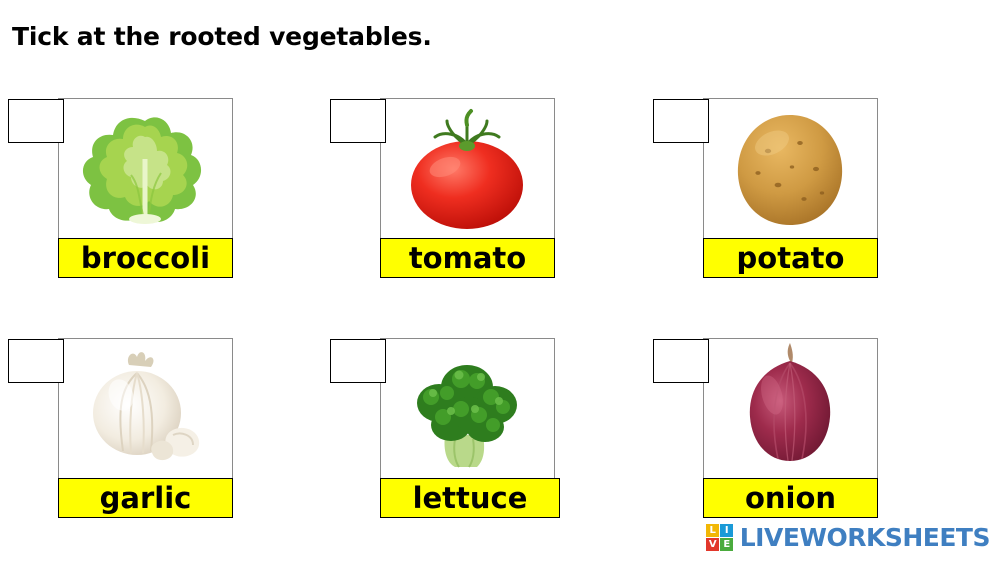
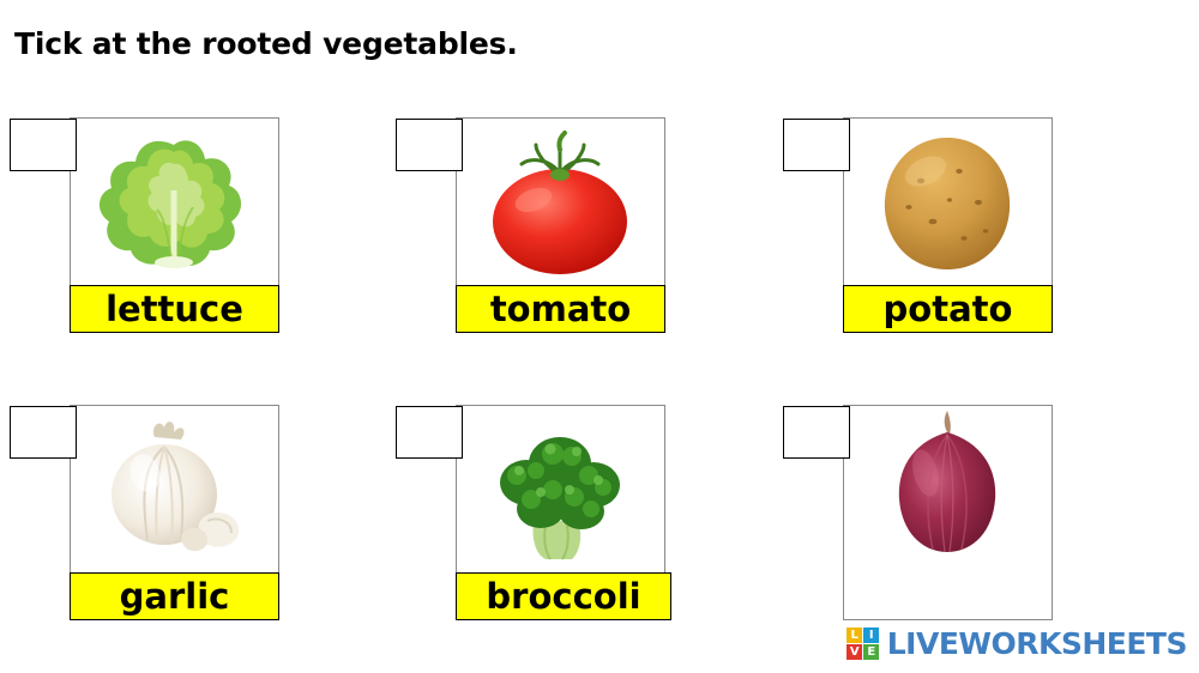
  Tick at the rooted vegetables.
- broccoli
+ lettuce
  tomato
  potato
  garlic
- lettuce
+ broccoli
- onion
  L
  I
  V
  E
  LIVEWORKSHEETS
